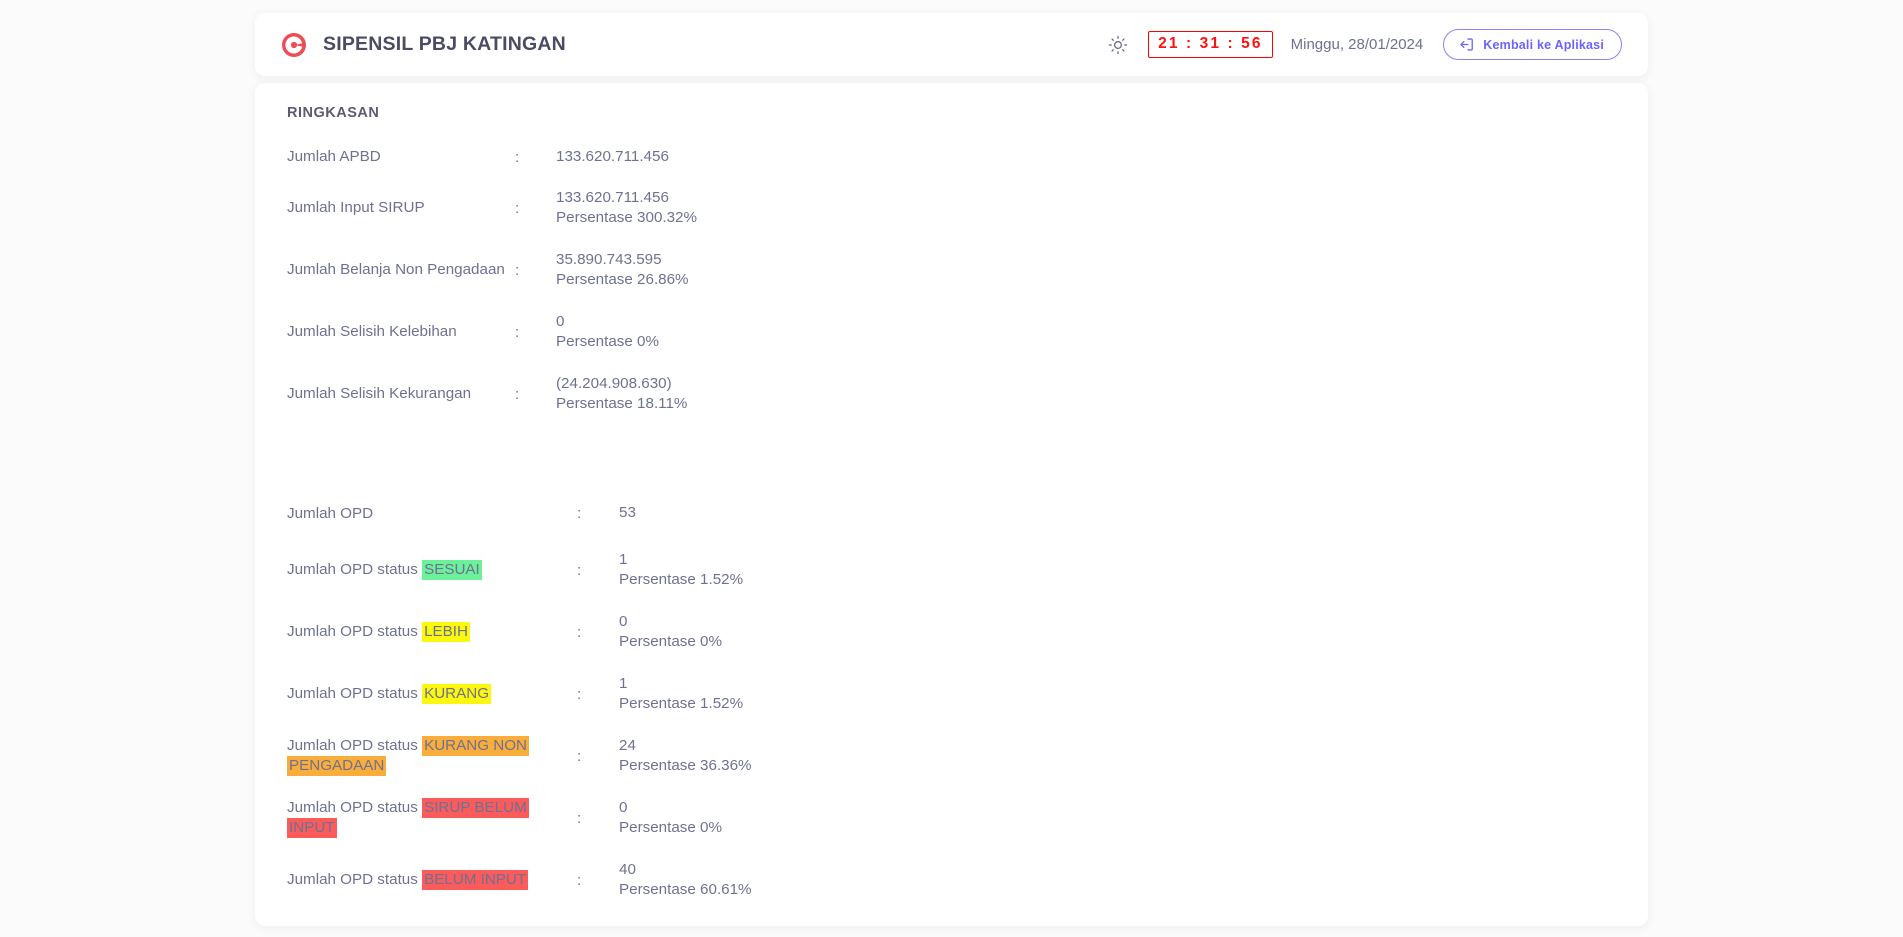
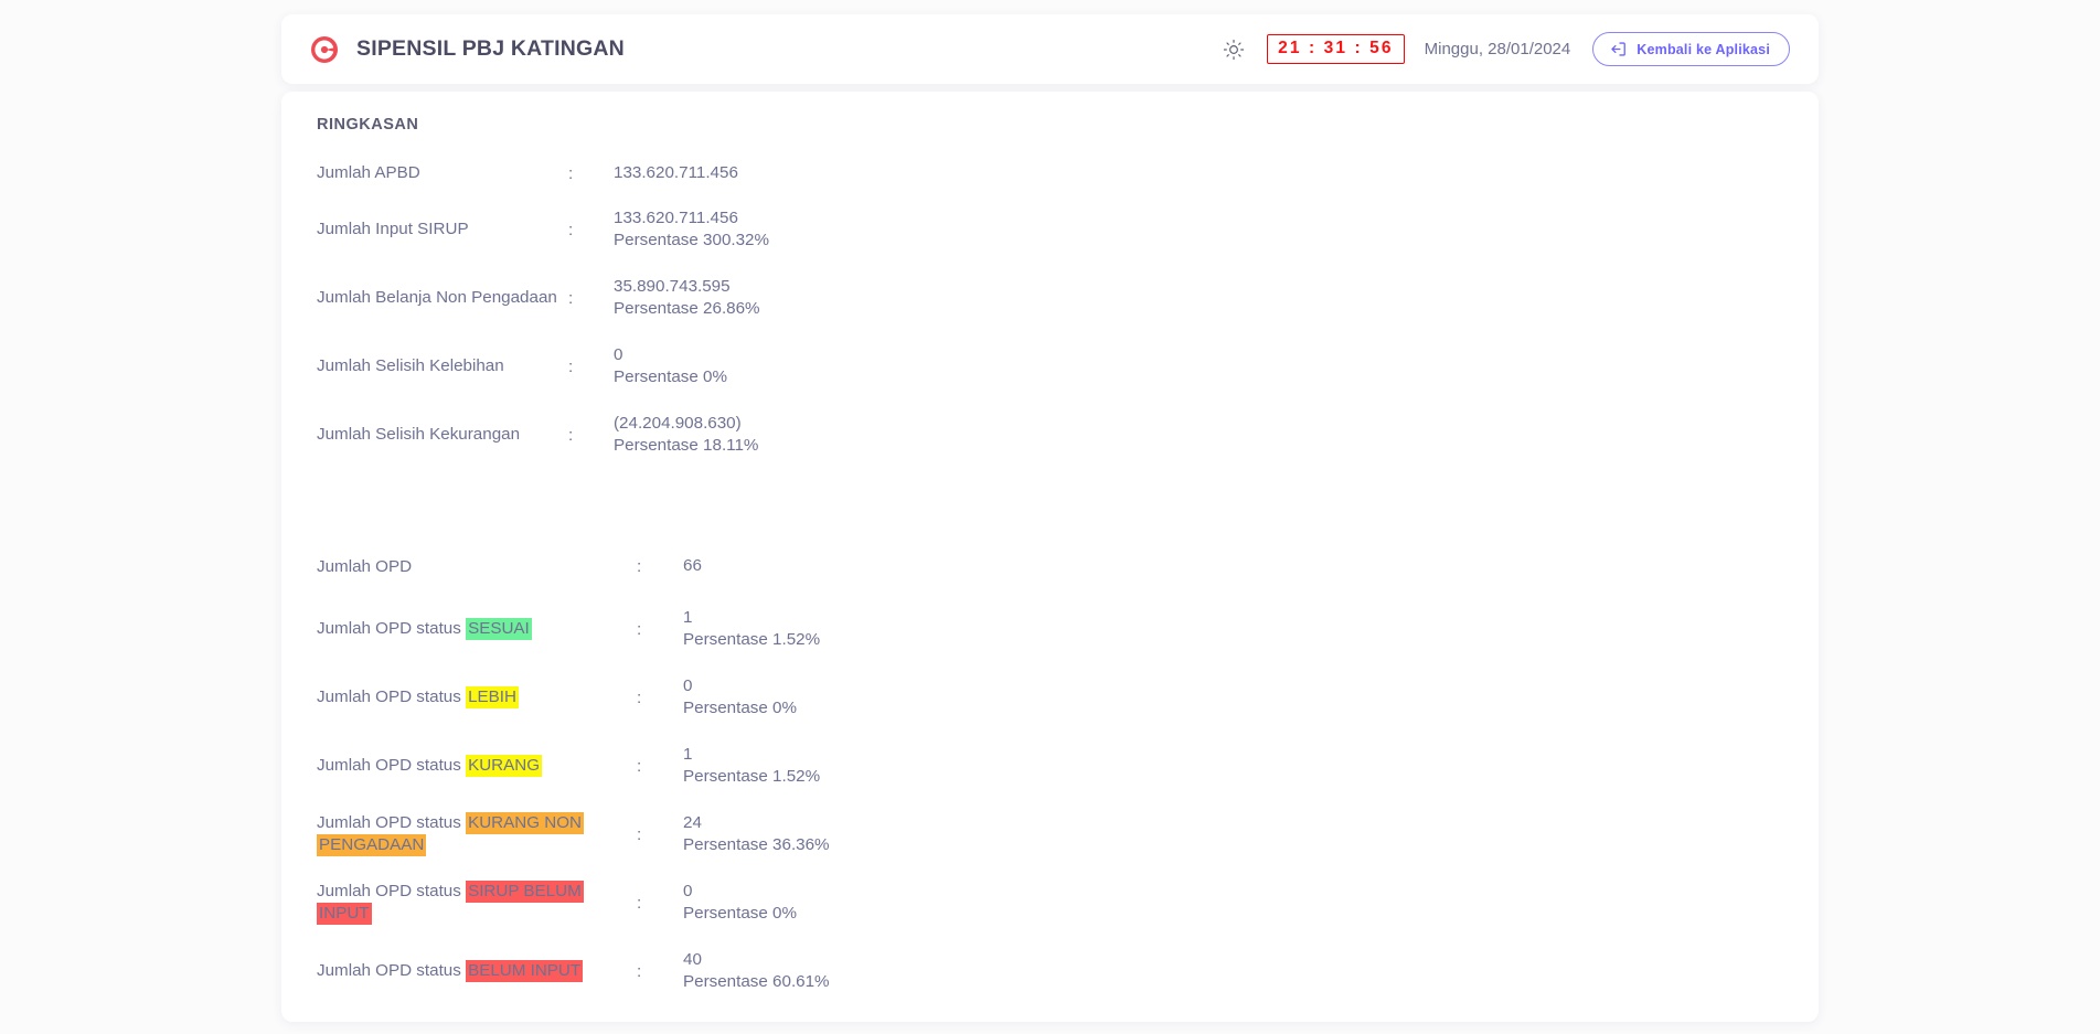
  SIPENSIL PBJ KATINGAN
  21 : 31 : 56
  Minggu, 28/01/2024
  Kembali ke Aplikasi
  RINGKASAN
  Jumlah APBD
  :
  133.620.711.456
  Jumlah Input SIRUP
  :
  133.620.711.456
  Persentase 300.32%
  Jumlah Belanja Non Pengadaan
  :
  35.890.743.595
  Persentase 26.86%
  Jumlah Selisih Kelebihan
  :
  0
  Persentase 0%
  Jumlah Selisih Kekurangan
  :
  (24.204.908.630)
  Persentase 18.11%
  Jumlah OPD
  :
- 53
+ 66
  Jumlah OPD status SESUAI
  :
  1
  Persentase 1.52%
  Jumlah OPD status LEBIH
  :
  0
  Persentase 0%
  Jumlah OPD status KURANG
  :
  1
  Persentase 1.52%
  Jumlah OPD status KURANG NON PENGADAAN
  :
  24
  Persentase 36.36%
  Jumlah OPD status SIRUP BELUM INPUT
  :
  0
  Persentase 0%
  Jumlah OPD status BELUM INPUT
  :
  40
  Persentase 60.61%
